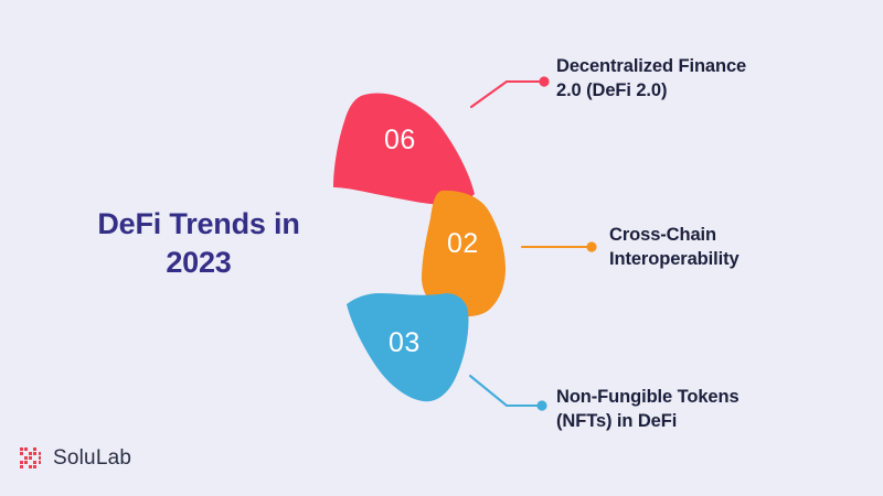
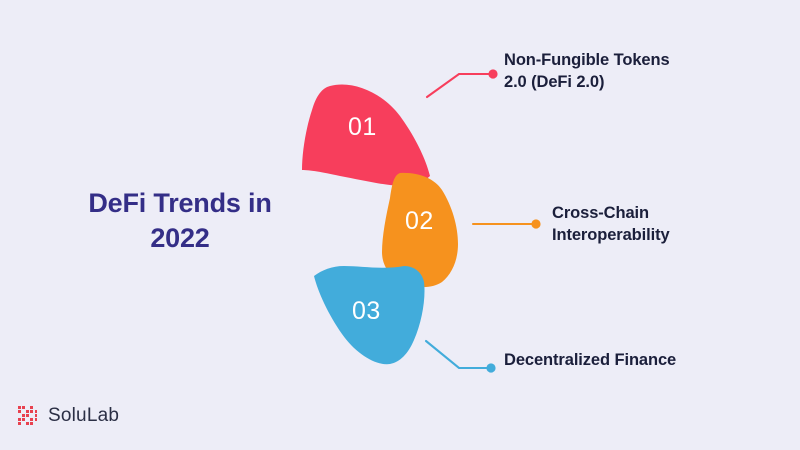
  DeFi Trends in
- 2023
+ 2022
- 06
+ 01
  02
  03
- Decentralized Finance
+ Non-Fungible Tokens
  2.0 (DeFi 2.0)
  Cross-Chain
  Interoperability
- Non-Fungible Tokens
+ Decentralized Finance
- (NFTs) in DeFi
  SoluLab
